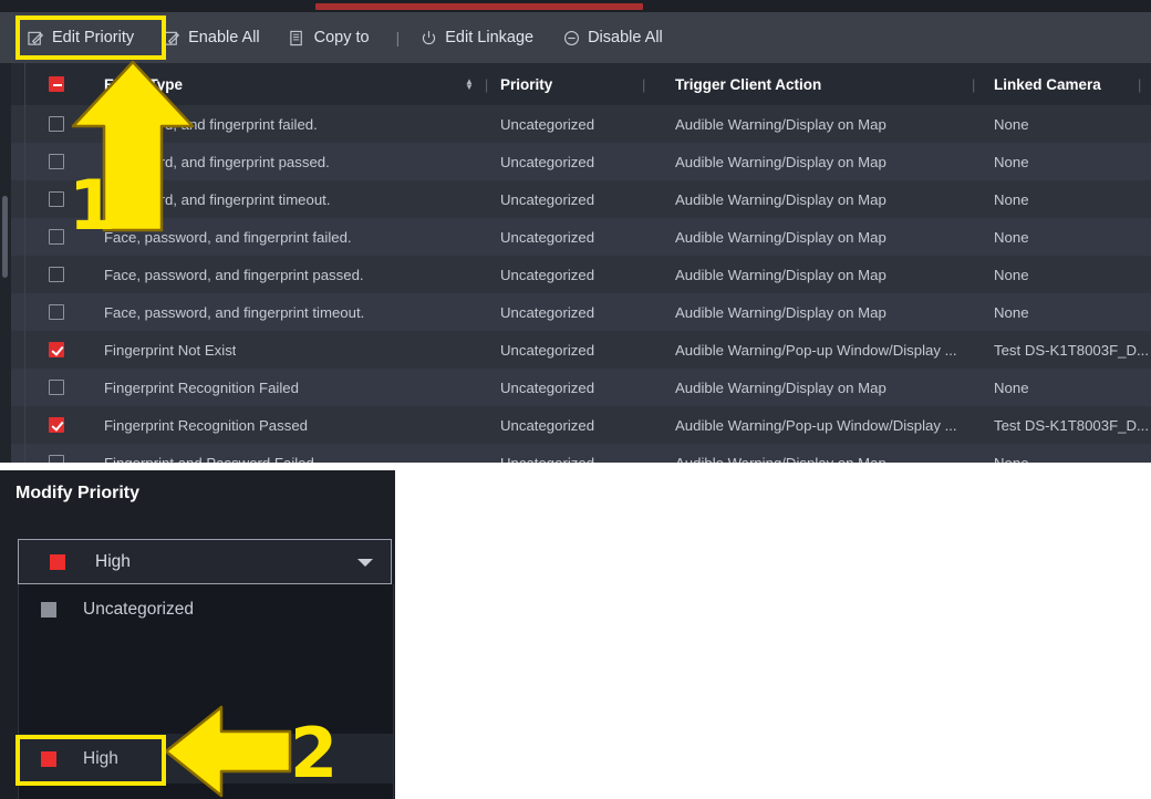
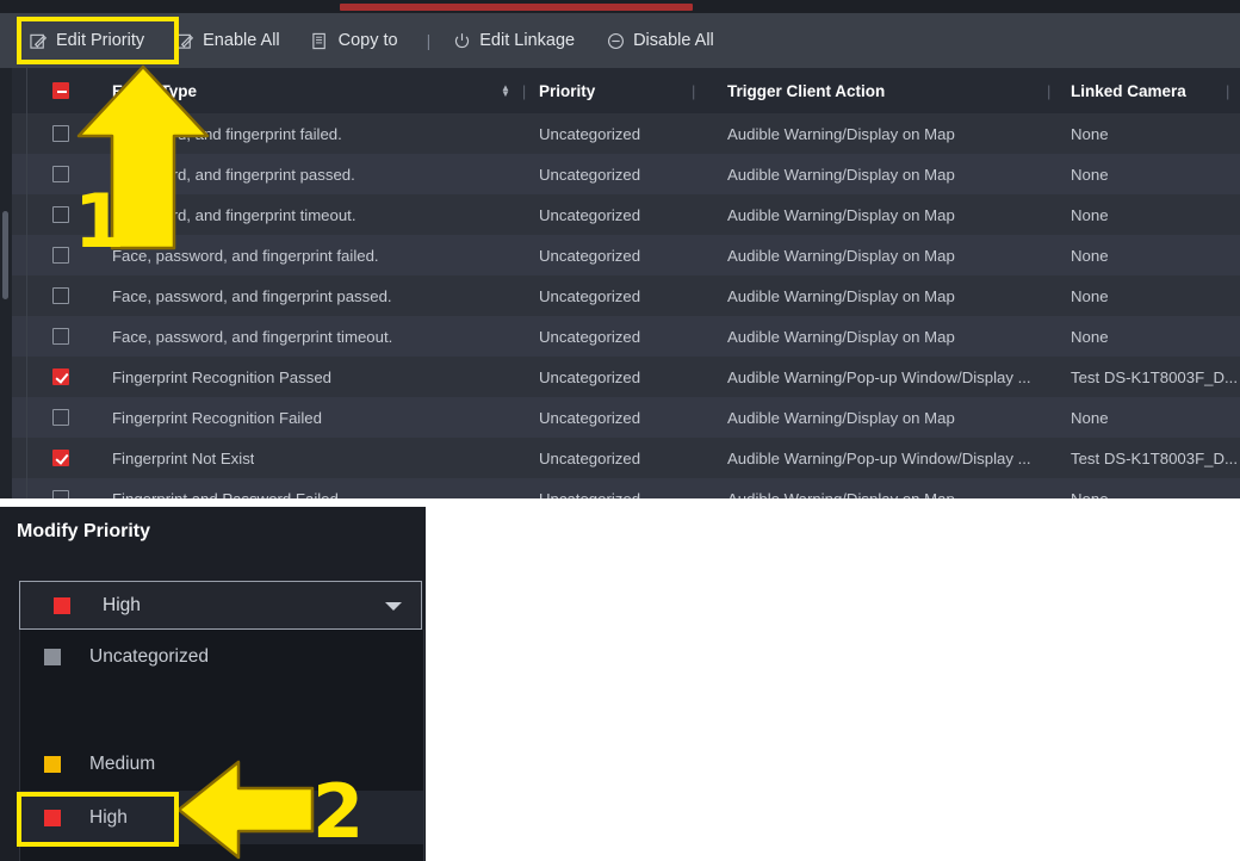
  Edit Priority
  Enable All
  Copy to
  |
  Edit Linkage
  Disable All
  ▲
  ▼
  |
  Priority
  |
  Trigger Client Action
  |
  Linked Camera
  |
  Uncategorized
  Audible Warning/Display on Map
  None
  d, and fingerprint passed.
  Uncategorized
  Audible Warning/Display on Map
  None
  d, and fingerprint timeout.
  Uncategorized
  Audible Warning/Display on Map
  None
  Face, password, and fingerprint failed.
  Uncategorized
  Audible Warning/Display on Map
  None
  Face, password, and fingerprint passed.
  Uncategorized
  Audible Warning/Display on Map
  None
  Face, password, and fingerprint timeout.
  Uncategorized
  Audible Warning/Display on Map
  None
- Fingerprint Not Exist
+ Fingerprint Recognition Passed
  Uncategorized
  Audible Warning/Pop-up Window/Display ...
  Test DS-K1T8003F_D...
  Fingerprint Recognition Failed
  Uncategorized
  Audible Warning/Display on Map
  None
- Fingerprint Recognition Passed
+ Fingerprint Not Exist
  Uncategorized
  Audible Warning/Pop-up Window/Display ...
  Test DS-K1T8003F_D...
  Modify Priority
  High
  Uncategorized
+ Medium
  High
  1
  2
